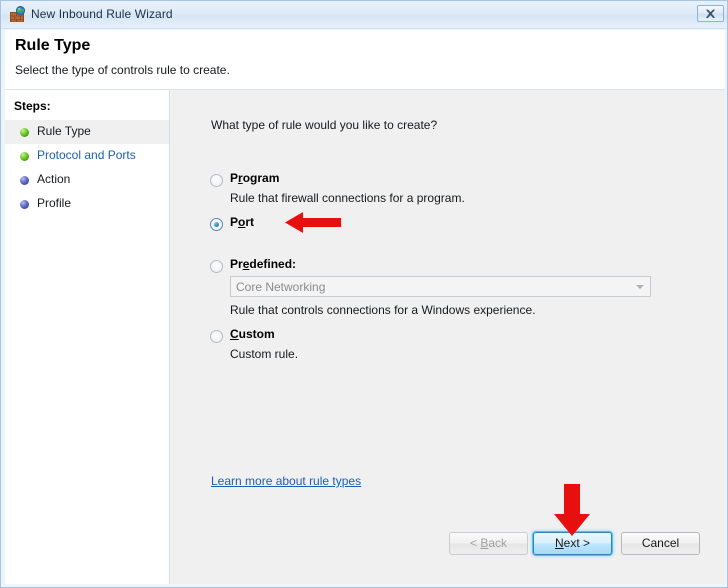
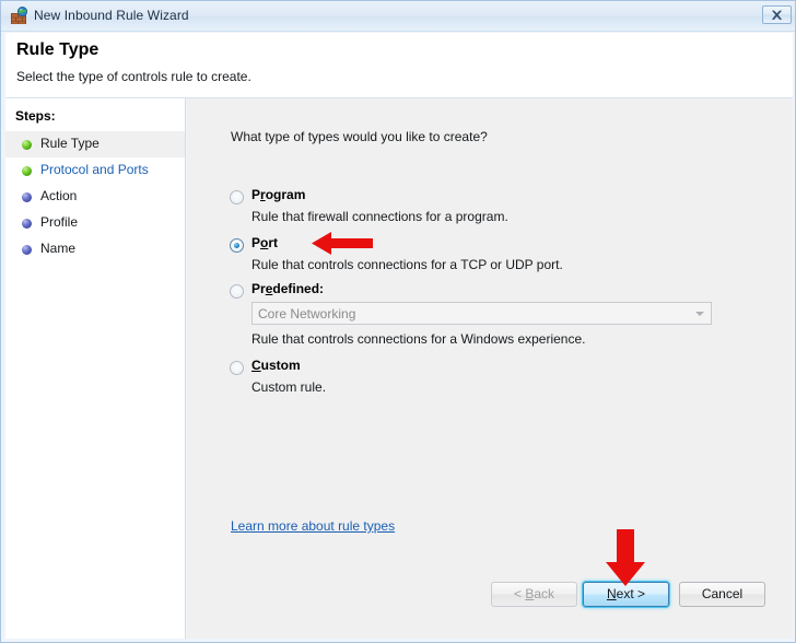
  New Inbound Rule Wizard
  Rule Type
  Select the type of controls rule to create.
  Steps:
  Rule Type
  Protocol and Ports
  Action
  Profile
+ Name
- What type of rule would you like to create?
+ What type of types would you like to create?
  Program
  Rule that firewall connections for a program.
  Port
+ Rule that controls connections for a TCP or UDP port.
  Predefined:
  Core Networking
  Rule that controls connections for a Windows experience.
  Custom
  Custom rule.
  Learn more about rule types
  < Back
  Next >
  Cancel
